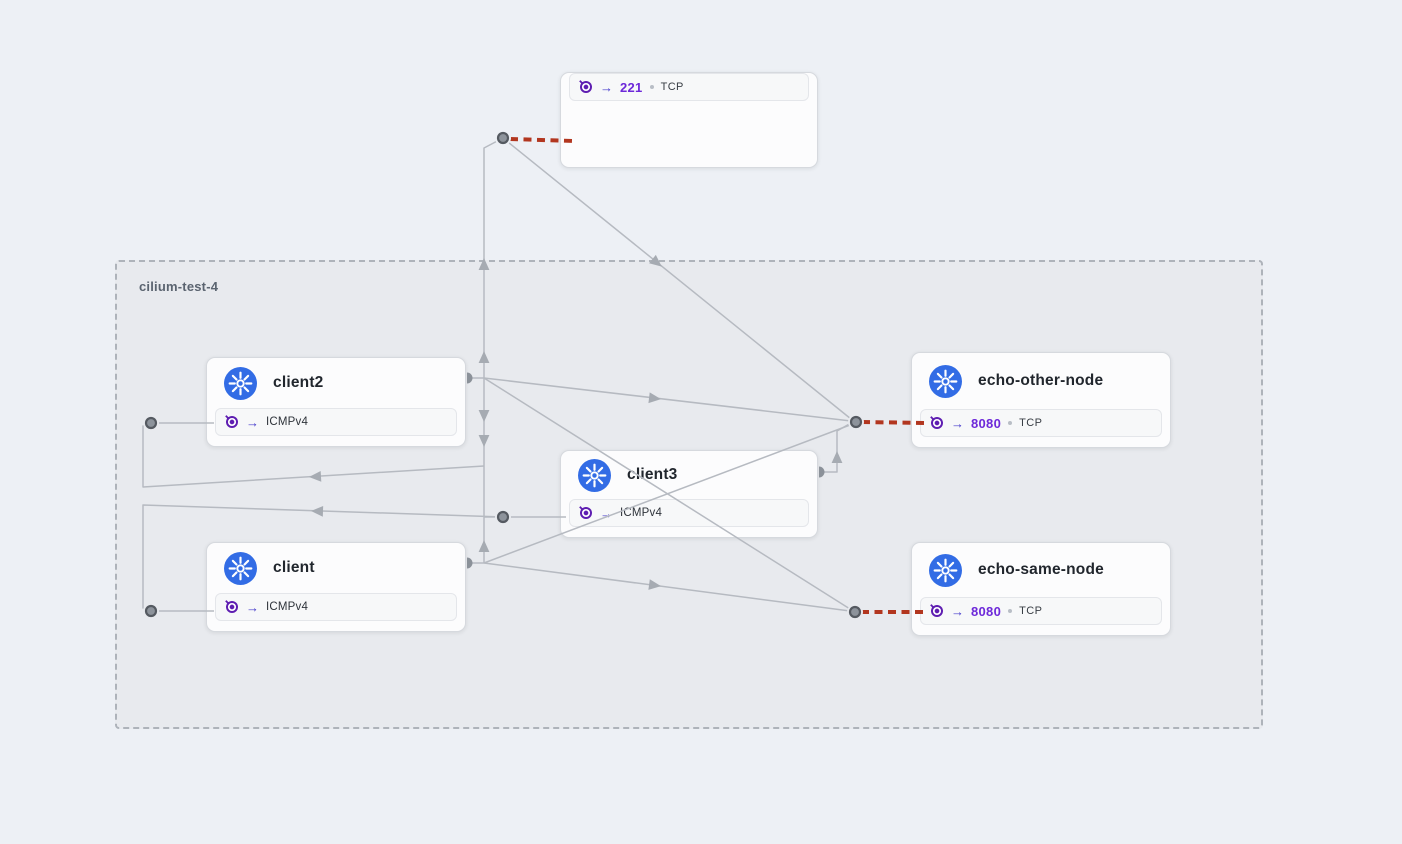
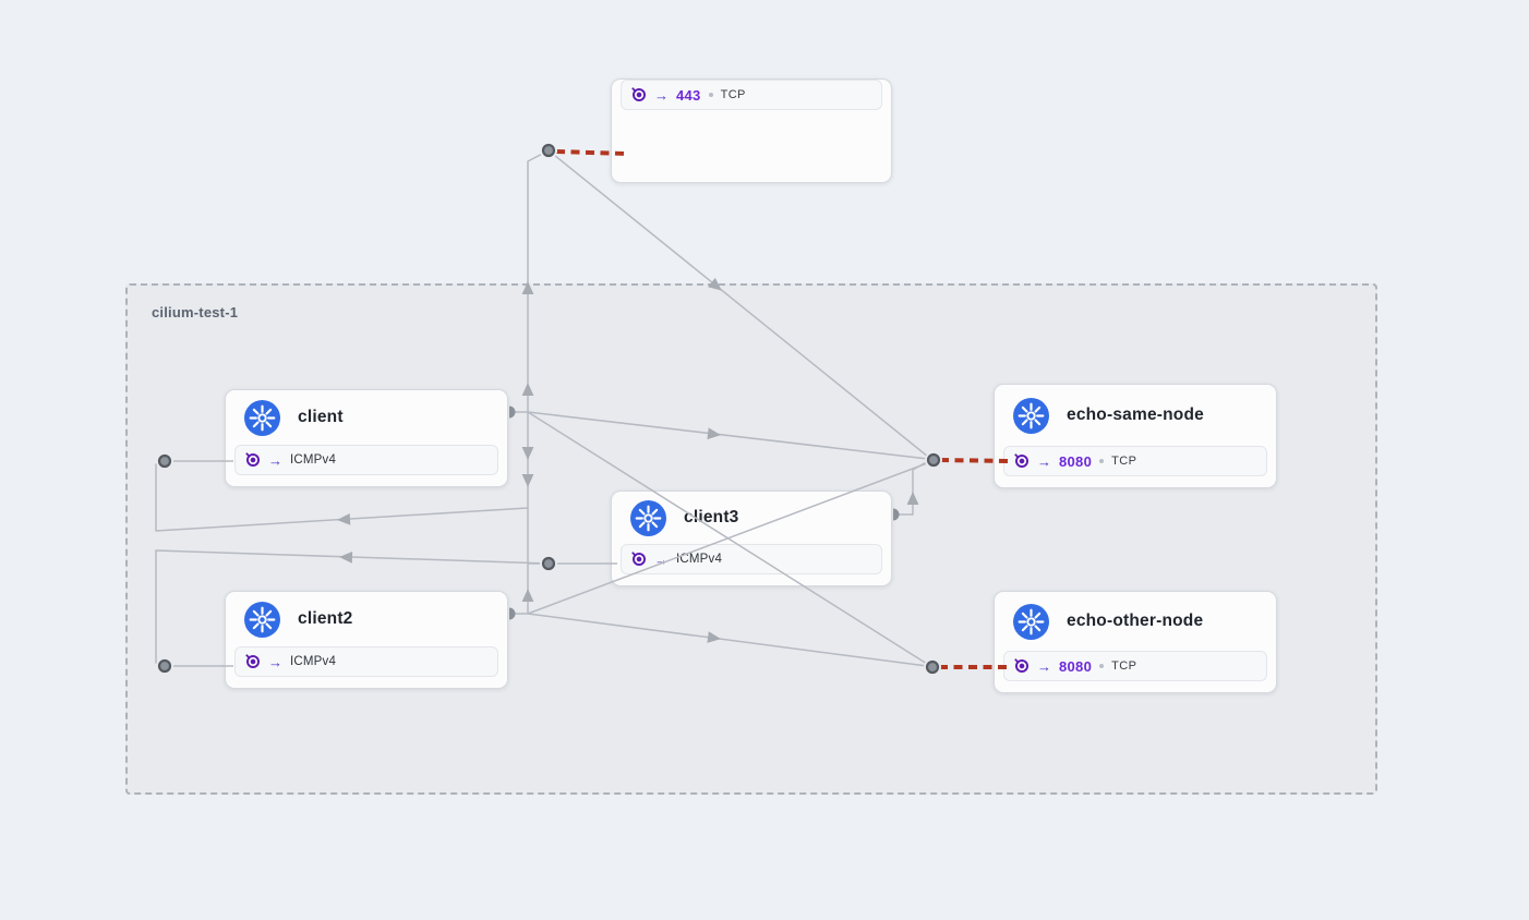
- cilium-test-4
+ cilium-test-1
  →
- 221
+ 443
  TCP
- client2
+ client
  →
  ICMPv4
  cient3
  →
  ICMPv4
- client
+ client2
  →
  ICMPv4
- echo-other-node
+ echo-same-node
  →
  8080
  TCP
- echo-same-node
+ echo-other-node
  →
  8080
  TCP
